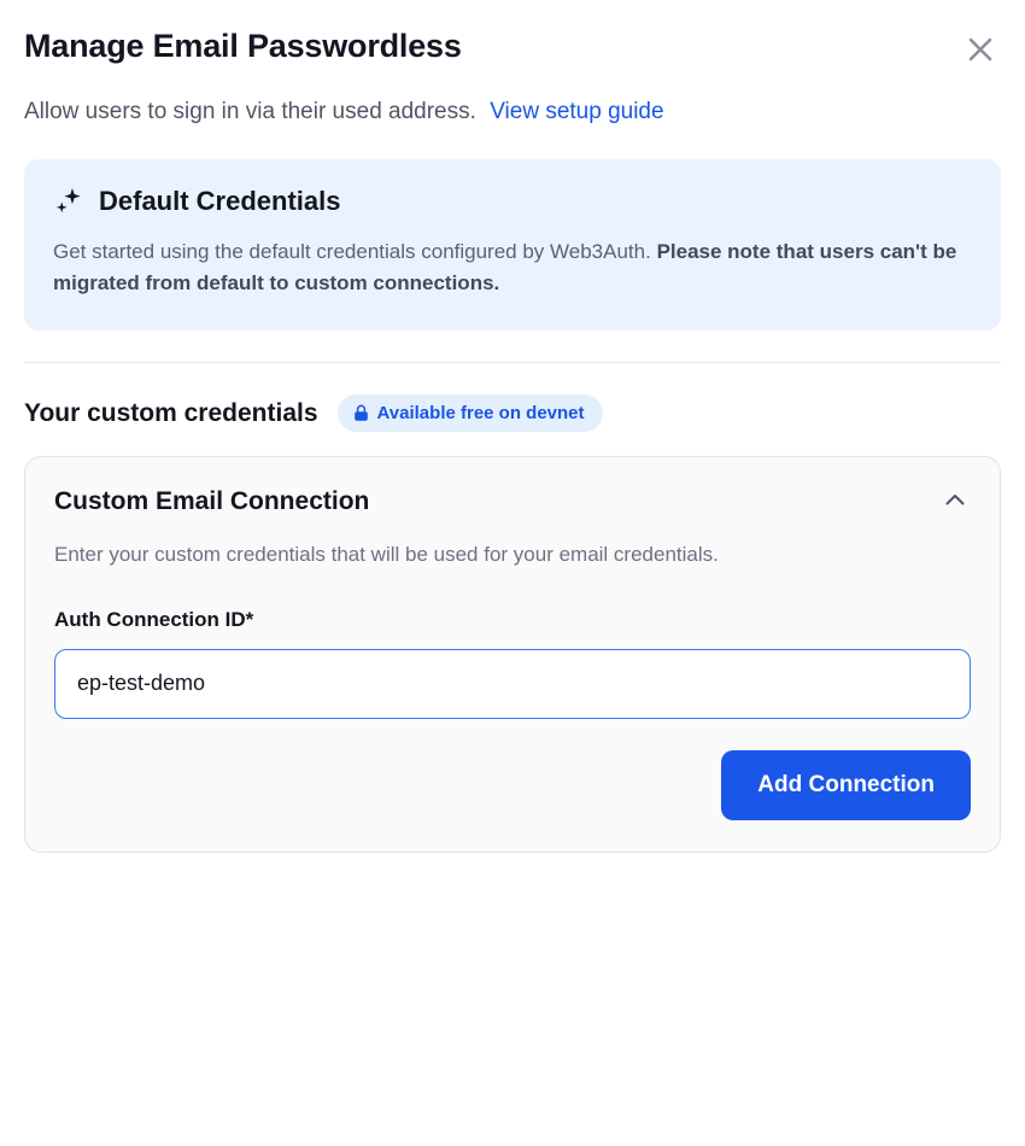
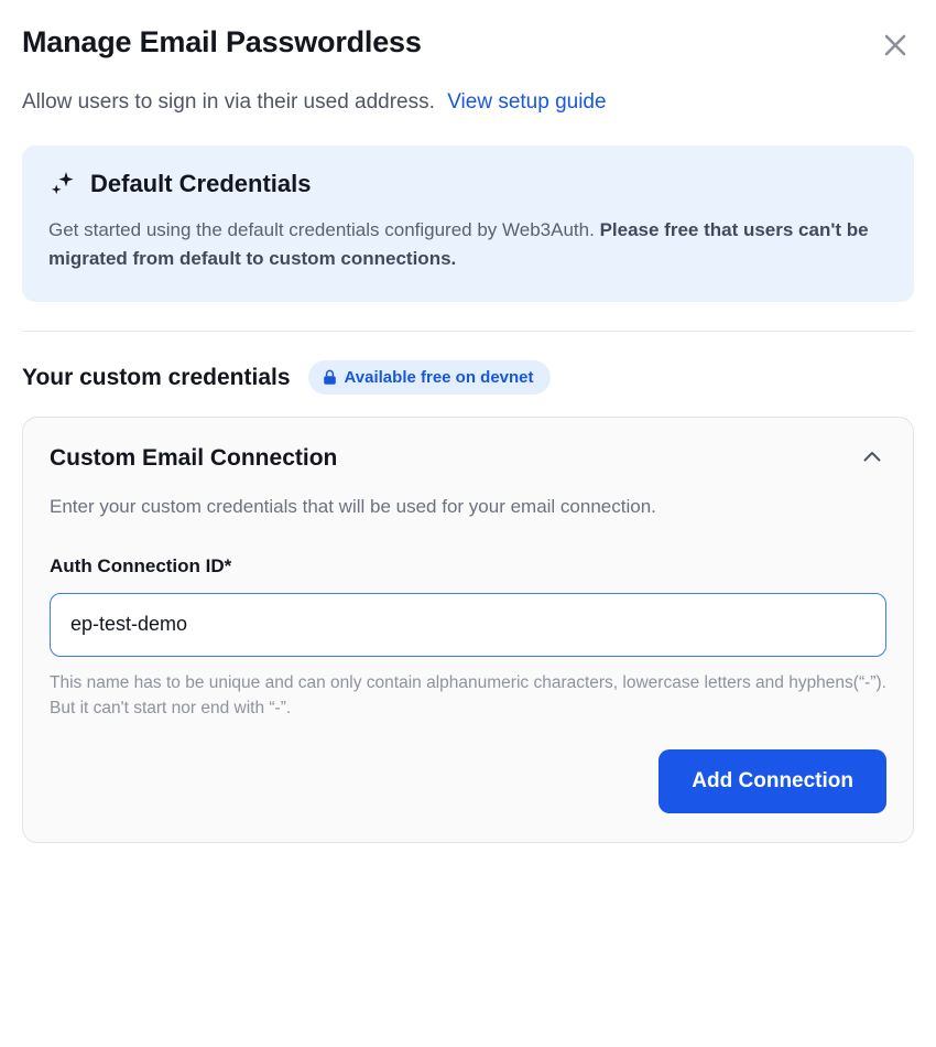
  Manage Email Passwordless
  Allow users to sign in via their used address. View setup guide
  Default Credentials
- Get started using the default credentials configured by Web3Auth. Please note that users can't be migrated from default to custom connections.
+ Get started using the default credentials configured by Web3Auth. Please free that users can't be migrated from default to custom connections.
  Your custom credentials
  Available free on devnet
  Custom Email Connection
- Enter your custom credentials that will be used for your email credentials.
+ Enter your custom credentials that will be used for your email connection.
  Auth Connection ID*
  ep-test-demo
+ This name has to be unique and can only contain alphanumeric characters, lowercase letters and hyphens(“-”). But it can't start nor end with “-”.
  Add Connection
